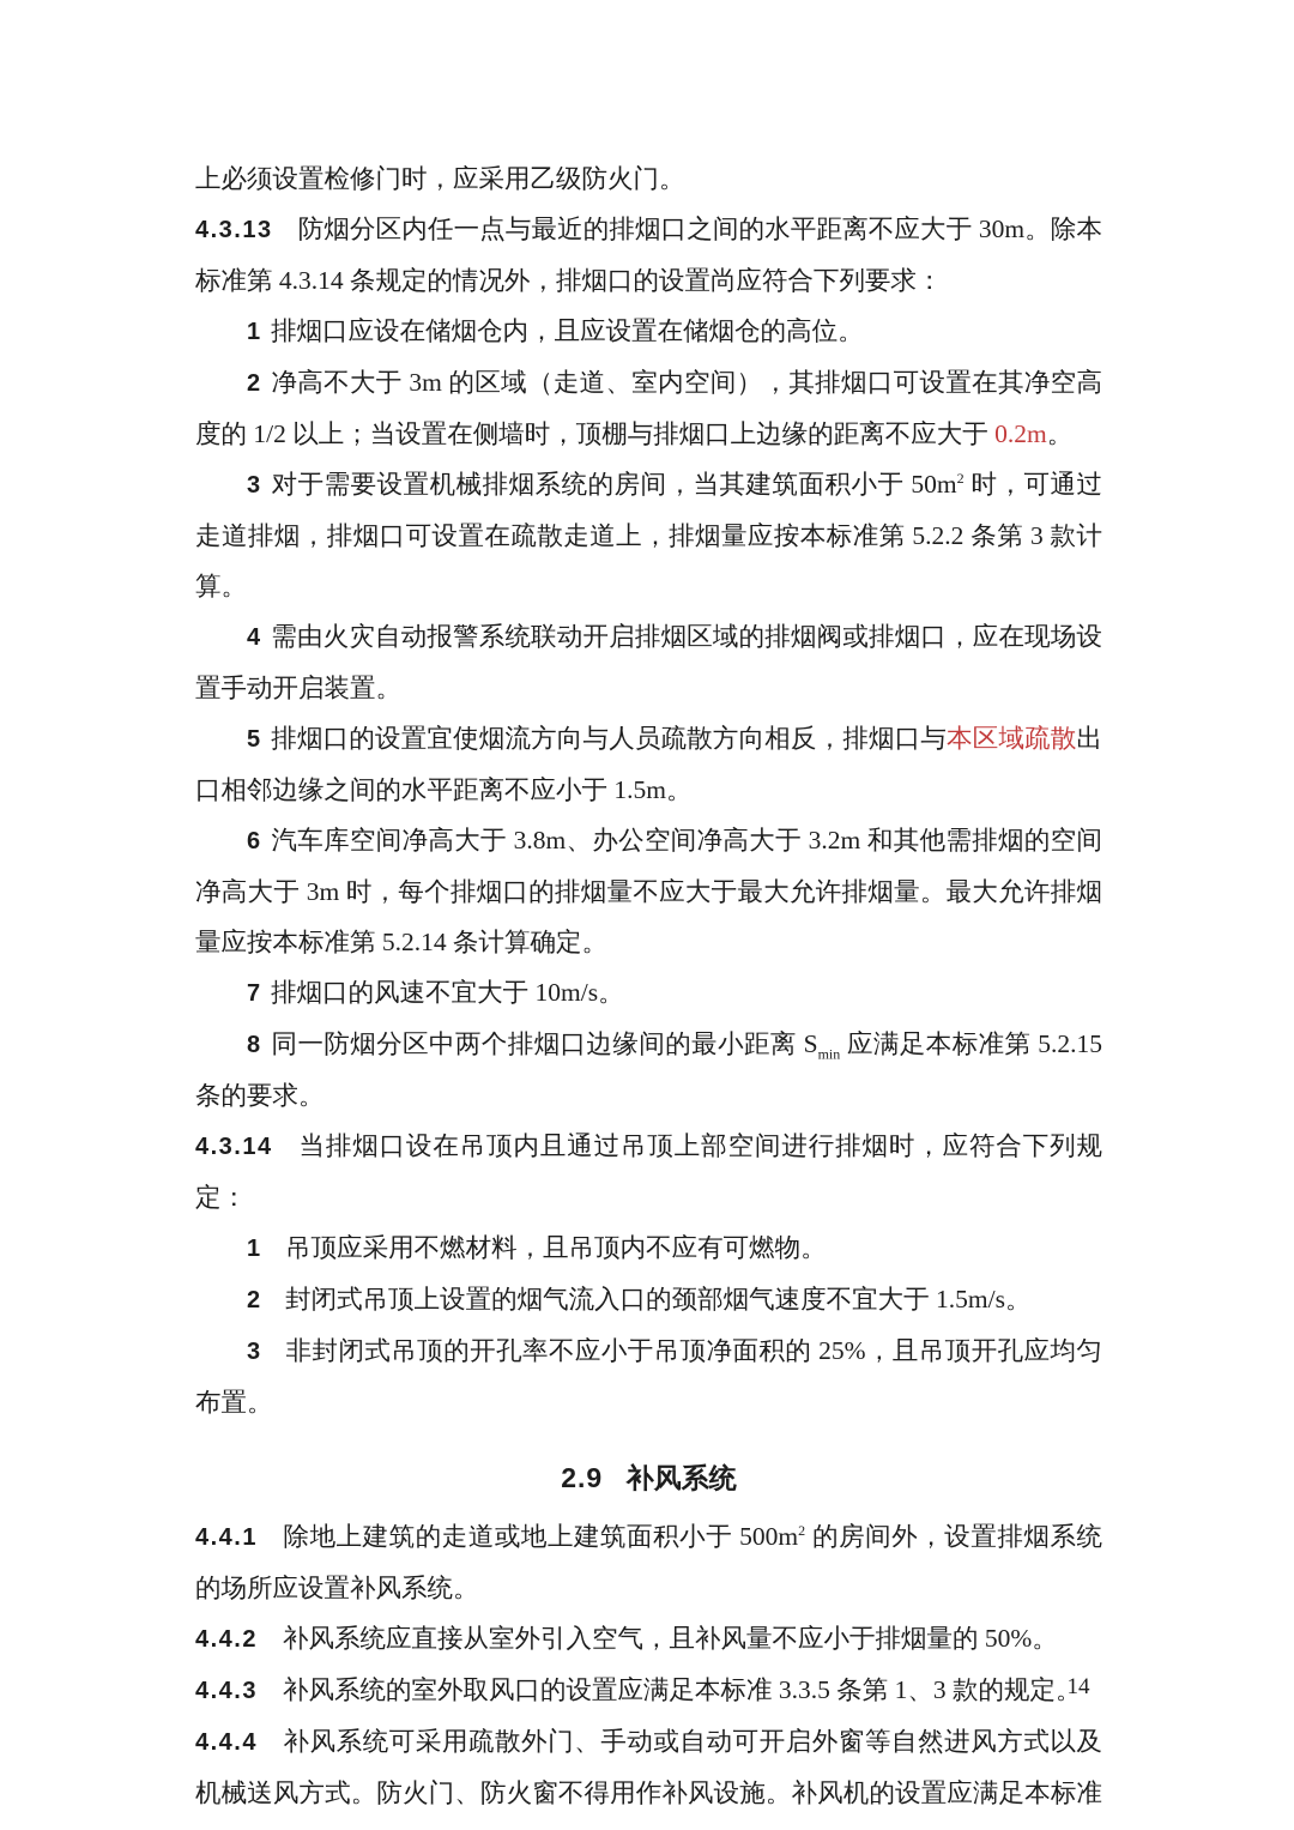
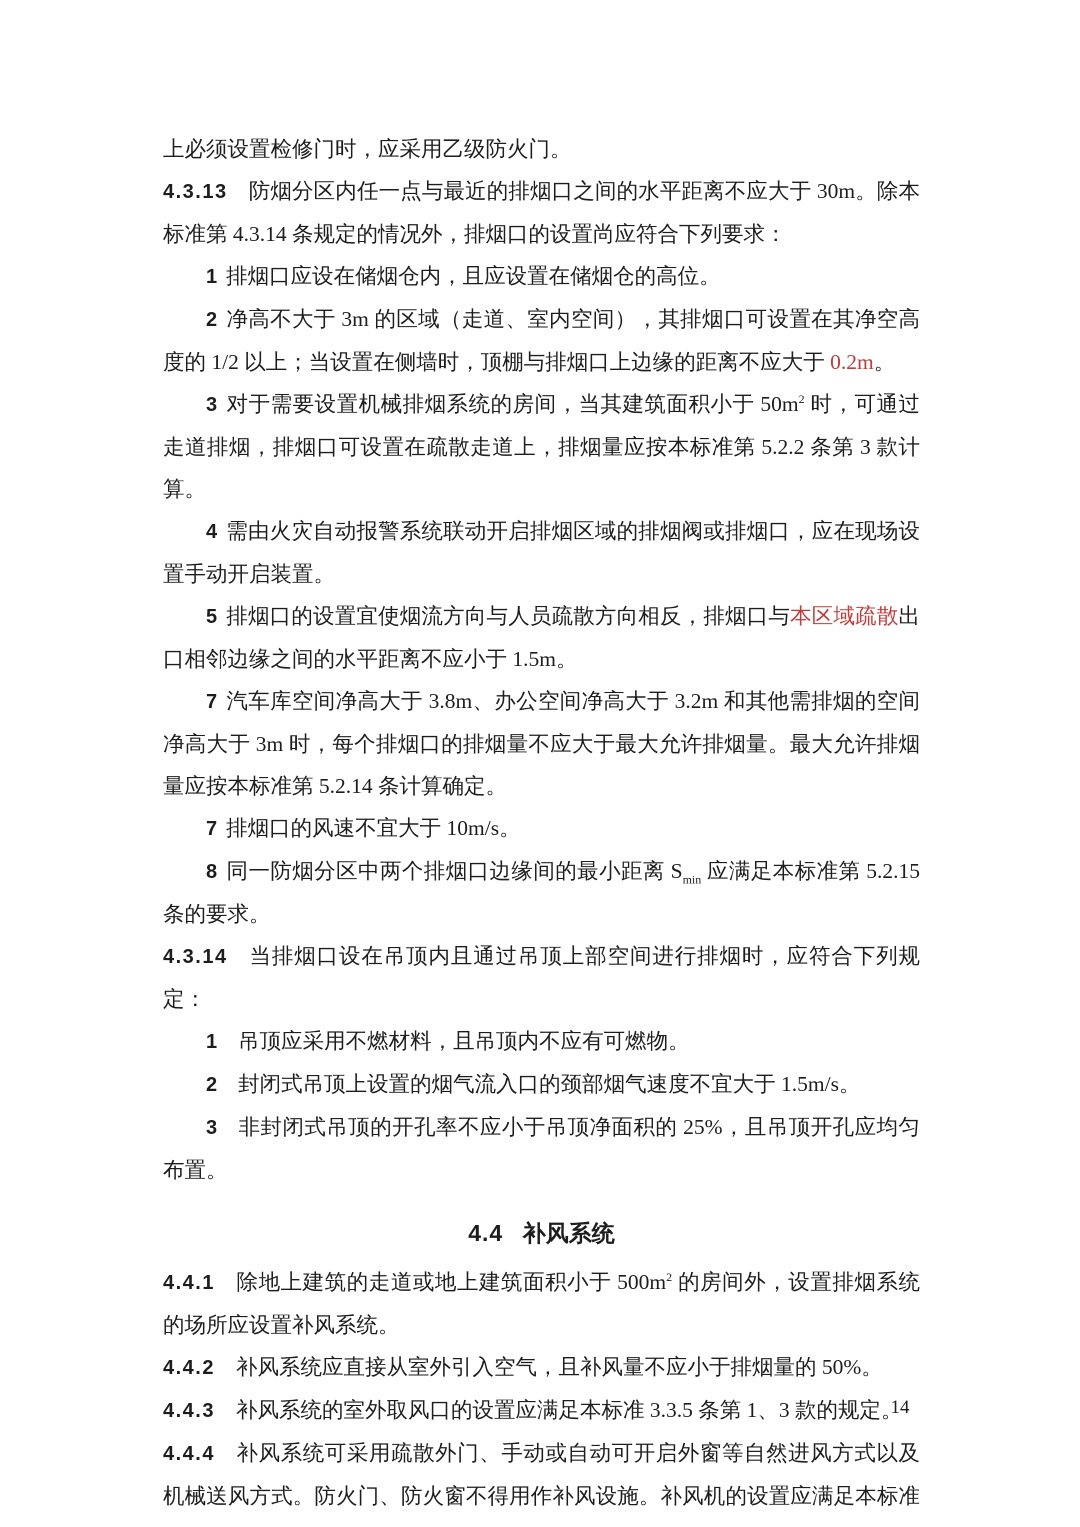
  上必须设置检修门时，应采用乙级防火门。
  4.3.13 防烟分区内任一点与最近的排烟口之间的水平距离不应大于 30m。除本标准第 4.3.14 条规定的情况外，排烟口的设置尚应符合下列要求：
  1 排烟口应设在储烟仓内，且应设置在储烟仓的高位。
  2 净高不大于 3m 的区域（走道、室内空间），其排烟口可设置在其净空高度的 1/2 以上；当设置在侧墙时，顶棚与排烟口上边缘的距离不应大于 0.2m。
  3 对于需要设置机械排烟系统的房间，当其建筑面积小于 50m2 时，可通过走道排烟，排烟口可设置在疏散走道上，排烟量应按本标准第 5.2.2 条第 3 款计算。
  4 需由火灾自动报警系统联动开启排烟区域的排烟阀或排烟口，应在现场设置手动开启装置。
  5 排烟口的设置宜使烟流方向与人员疏散方向相反，排烟口与本区域疏散出口相邻边缘之间的水平距离不应小于 1.5m。
- 6 汽车库空间净高大于 3.8m、办公空间净高大于 3.2m 和其他需排烟的空间净高大于 3m 时，每个排烟口的排烟量不应大于最大允许排烟量。最大允许排烟量应按本标准第 5.2.14 条计算确定。
+ 7 汽车库空间净高大于 3.8m、办公空间净高大于 3.2m 和其他需排烟的空间净高大于 3m 时，每个排烟口的排烟量不应大于最大允许排烟量。最大允许排烟量应按本标准第 5.2.14 条计算确定。
  7 排烟口的风速不宜大于 10m/s。
  8 同一防烟分区中两个排烟口边缘间的最小距离 Smin 应满足本标准第 5.2.15 条的要求。
  4.3.14 当排烟口设在吊顶内且通过吊顶上部空间进行排烟时，应符合下列规定：
  1 吊顶应采用不燃材料，且吊顶内不应有可燃物。
  2 封闭式吊顶上设置的烟气流入口的颈部烟气速度不宜大于 1.5m/s。
  3 非封闭式吊顶的开孔率不应小于吊顶净面积的 25%，且吊顶开孔应均匀布置。
- 2.9 补风系统
+ 4.4 补风系统
  4.4.1 除地上建筑的走道或地上建筑面积小于 500m2 的房间外，设置排烟系统的场所应设置补风系统。
  4.4.2 补风系统应直接从室外引入空气，且补风量不应小于排烟量的 50%。
  4.4.3 补风系统的室外取风口的设置应满足本标准 3.3.5 条第 1、3 款的规定。
  4.4.4 补风系统可采用疏散外门、手动或自动可开启外窗等自然进风方式以及机械送风方式。防火门、防火窗不得用作补风设施。补风机的设置应满足本标准
  14
